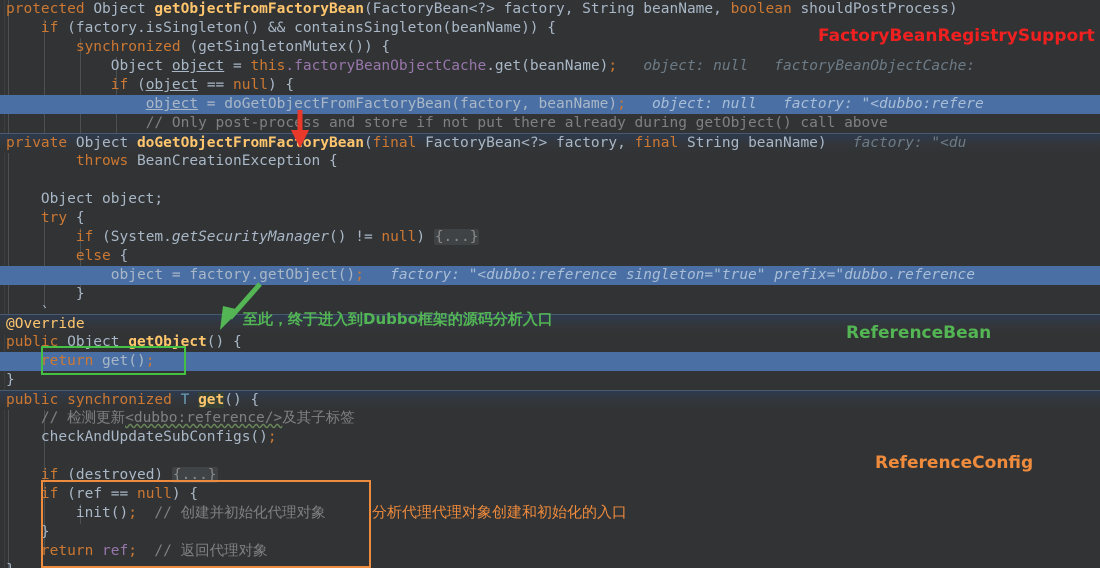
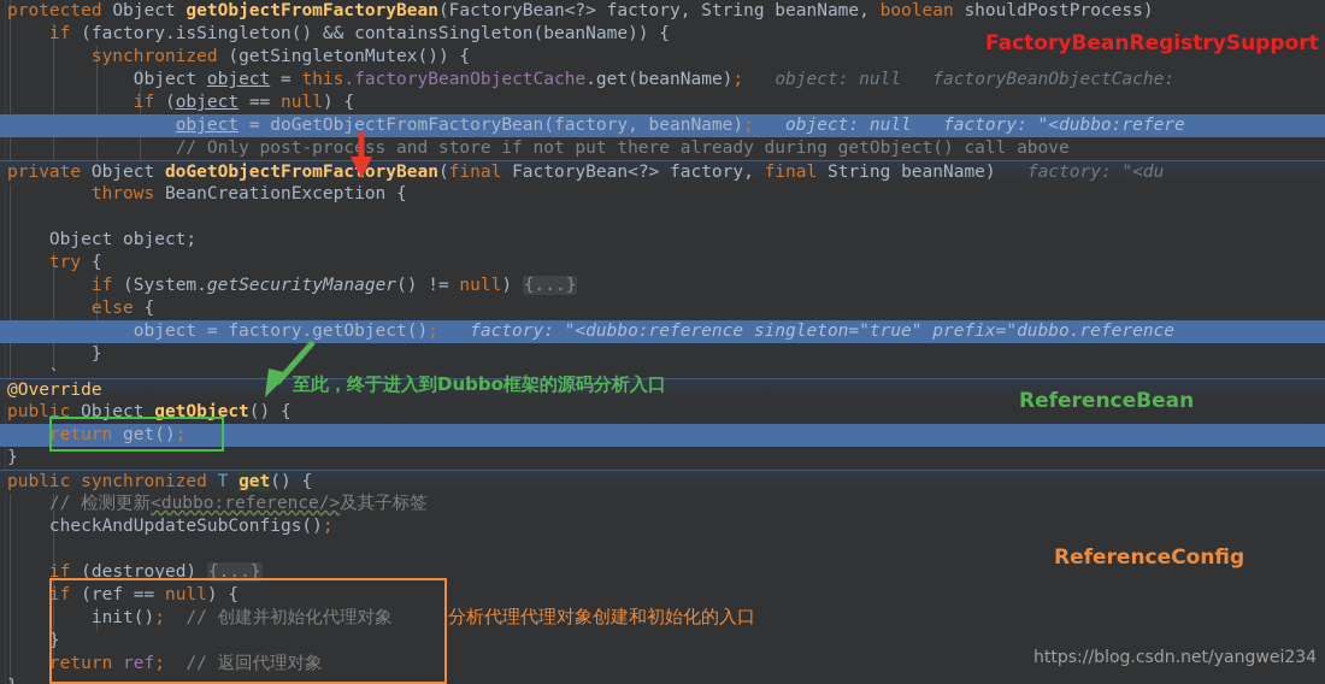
  protected Object getObjectFromFactoryBean(FactoryBean<?> factory, String beanName, boolean shouldPostProcess)
  if (factory.isSingleton() && containsSingleton(beanName)) {
  synchronized (getSingletonMutex()) {
  Object object = this.factoryBeanObjectCache.get(beanName); object: null factoryBeanObjectCache:
  if (object == null) {
  object = doGetObjectFromFactoryBean(factory, beanName); object: null factory: "<dubbo:refere
  // Only post-procss and store if not put there already during getObject() call above
  private Object doGetObjectFromFacoryBean(final FactoryBean<?> factory, final String beanName) factory: "<du
  throws BeanCreationException {
  Object object;
  try {
  if (System.getSecurityManager() != null) {...}
  else {
  object = factory.getObject(); factory: "<dubbo:reference singleton="true" prefix="dubbo.reference
  }
  `
  @Override
  public Object getObject() {
  return get();
  }
  public synchronized T get() {
  // 检测更新<dubbo:reference/>及其子标签
  checkAndUpdateSubConfigs();
  if (destroyed) {...}
  if (ref == null) {
  init(); // 创建并初始化代理对象
  }
  return ref; // 返回代理对象
  FactoryBeanRegistrySupport
  ReferenceBean
  ReferenceConfig
  至此，终于进入到Dubbo框架的源码分析入口
  分析代理代理对象创建和初始化的入口
+ https://blog.csdn.net/yangwei234
